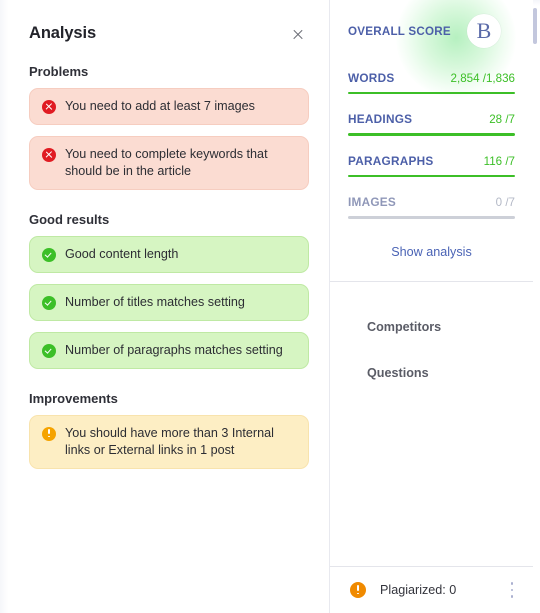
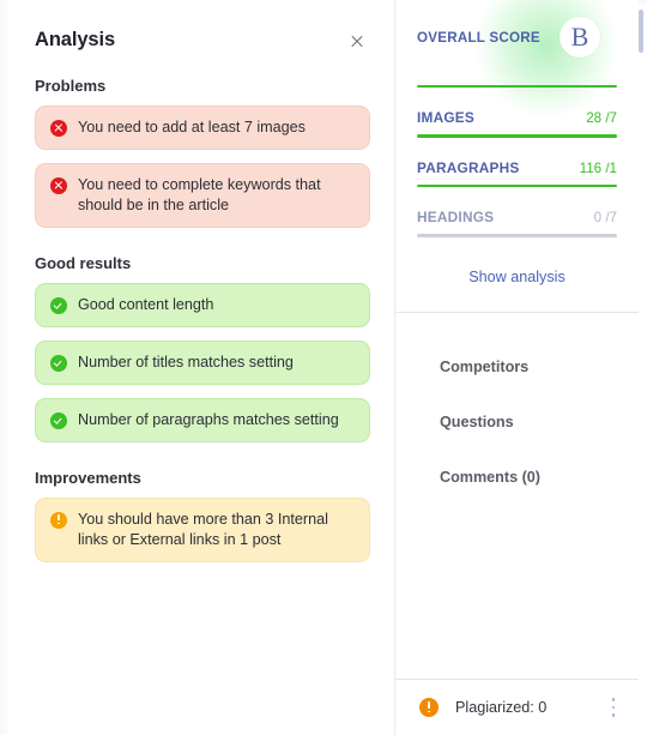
  Analysis
  Problems
  You need to add at least 7 images
  You need to complete keywords that should be in the article
  Good results
  Good content length
  Number of titles matches setting
  Number of paragraphs matches setting
  Improvements
  You should have more than 3 Internal links or External links in 1 post
  OVERALL SCORE
  B
- WORDS
- 2,854 /1,836
- HEADINGS
+ IMAGES
  28 /7
  PARAGRAPHS
- 116 /7
+ 116 /1
- IMAGES
+ HEADINGS
  0 /7
  Show analysis
  Competitors
  Questions
+ Comments (0)
  Plagiarized: 0
